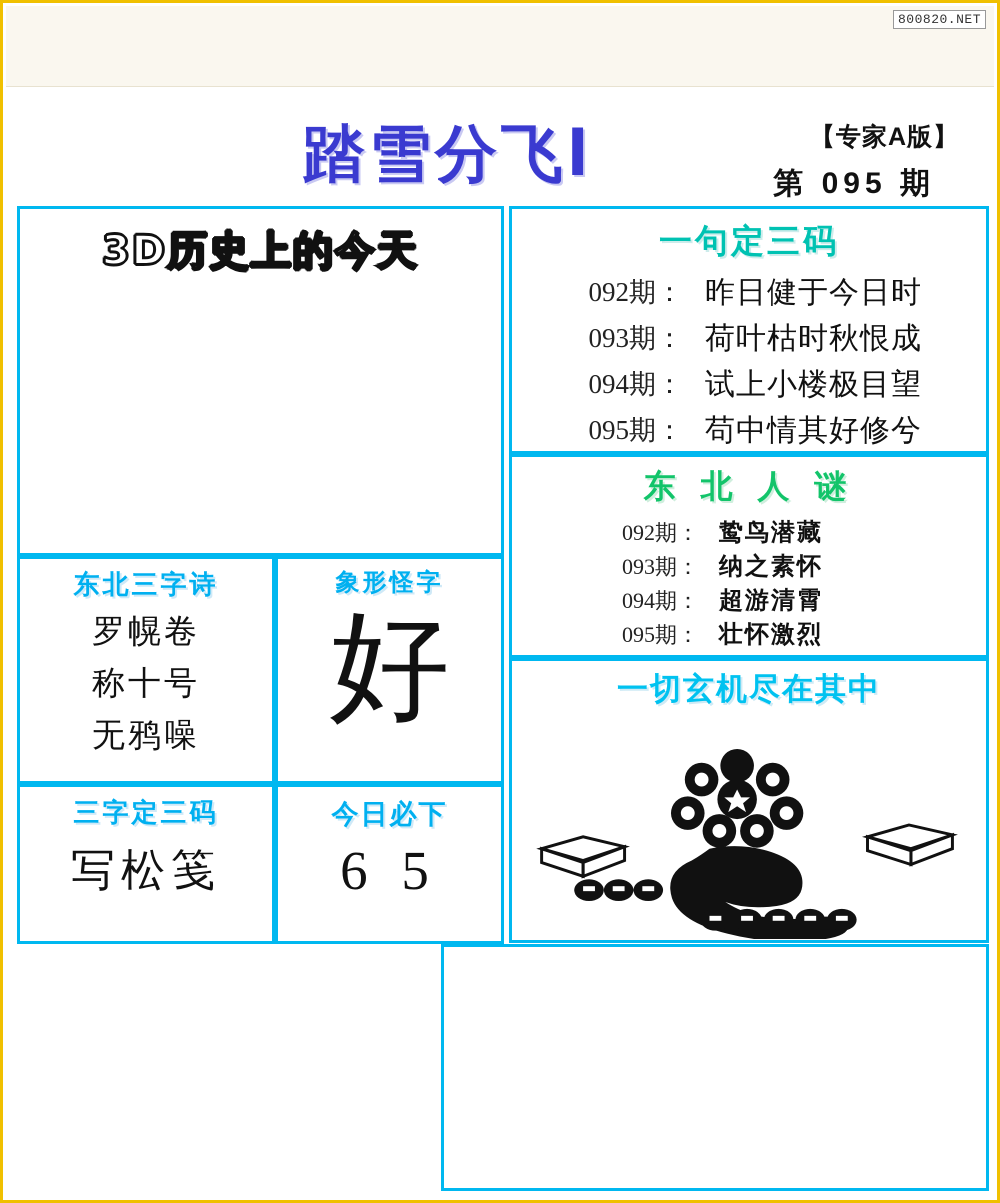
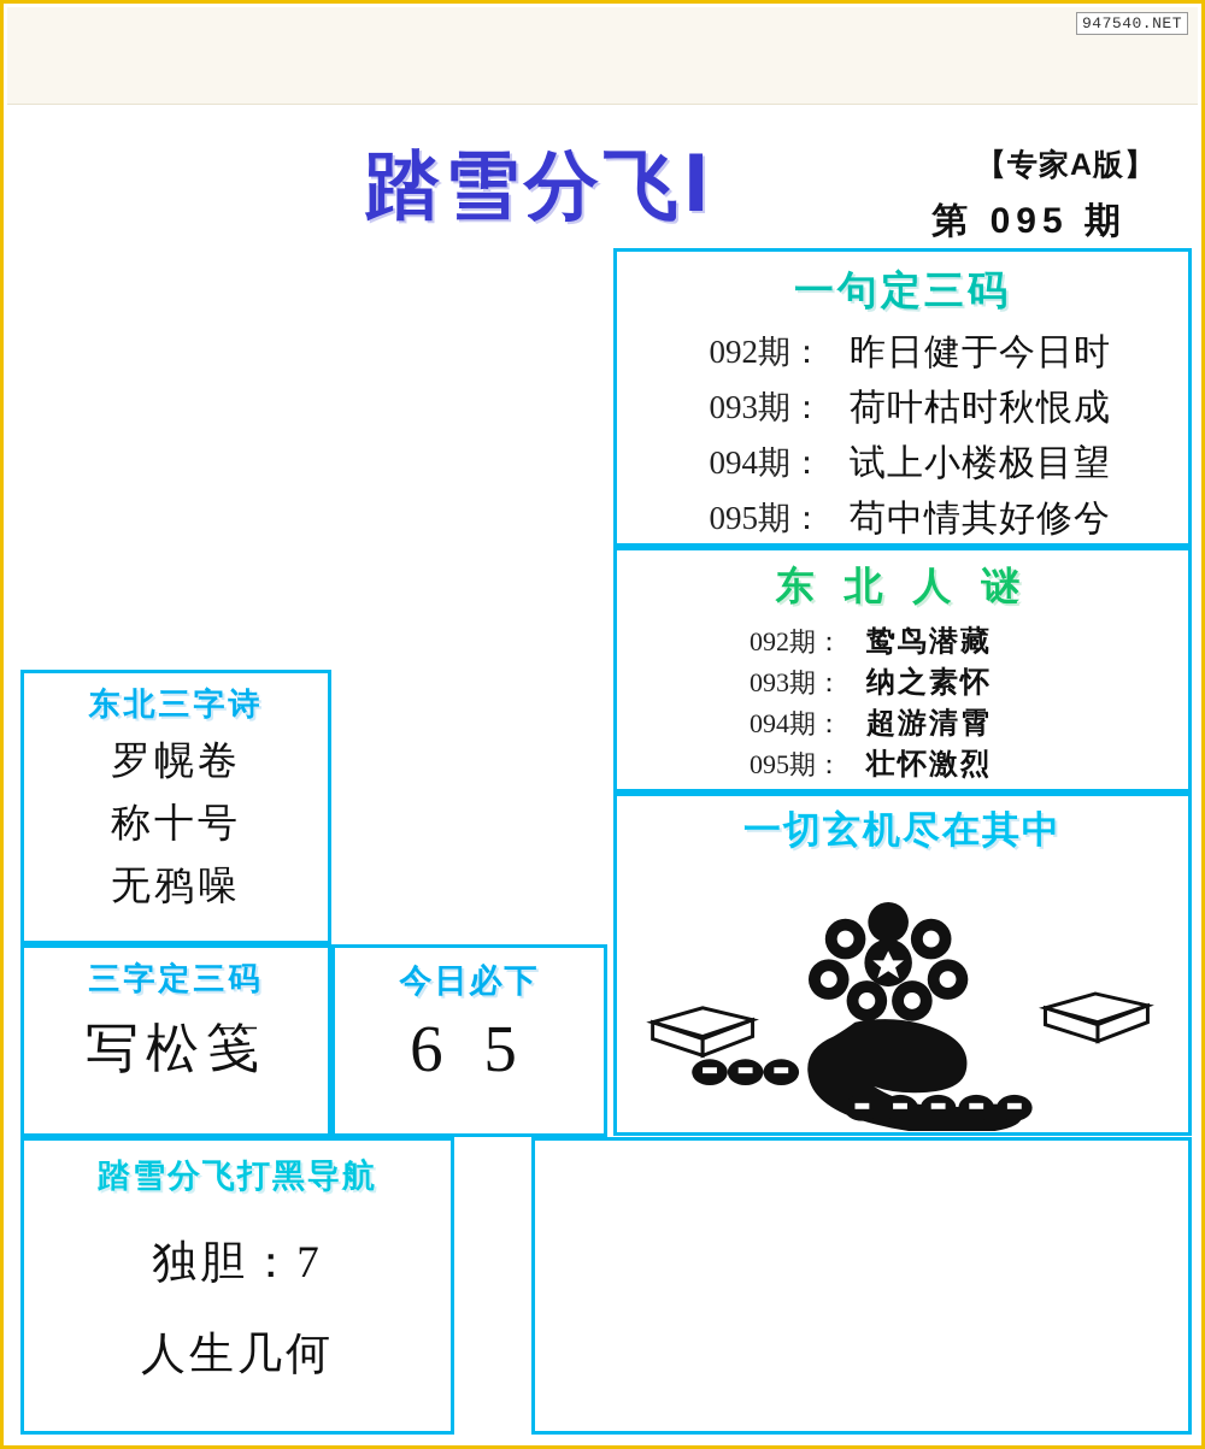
- 800820.NET
+ 947540.NET
  踏雪分飞l
  【专家A版】
  第 095 期
- 3D历史上的今天
  一句定三码
  092期：
  昨日健于今日时
  093期：
  荷叶枯时秋恨成
  094期：
  试上小楼极目望
  095期：
  苟中情其好修兮
  东 北 人 谜
  092期：
  鸷鸟潜藏
  093期：
  纳之素怀
  094期：
  超游清霄
  095期：
  壮怀激烈
  一切玄机尽在其中
  东北三字诗
  罗幌卷
  称十号
  无鸦噪
- 象形怪字
- 好
  三字定三码
  写松笺
  今日必下
  6 5
+ 踏雪分飞打黑导航
+ 独胆：7
+ 人生几何
